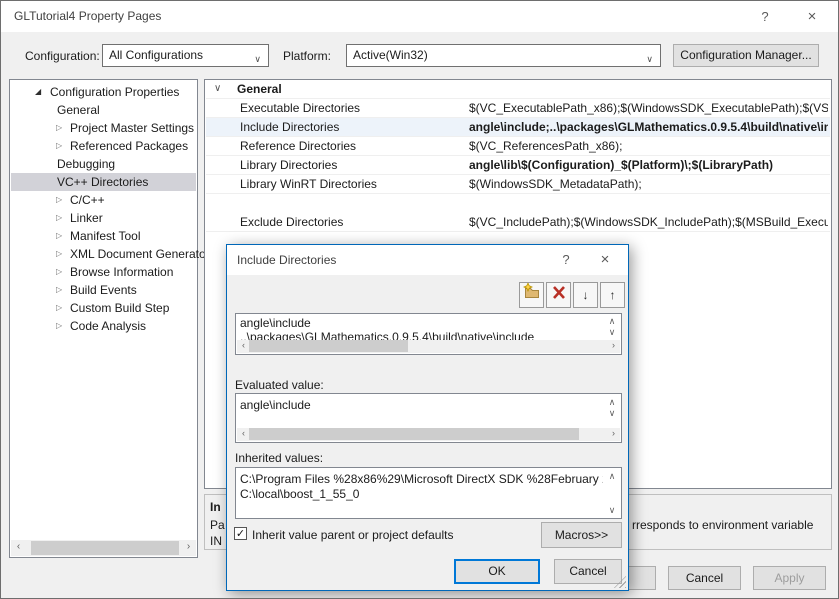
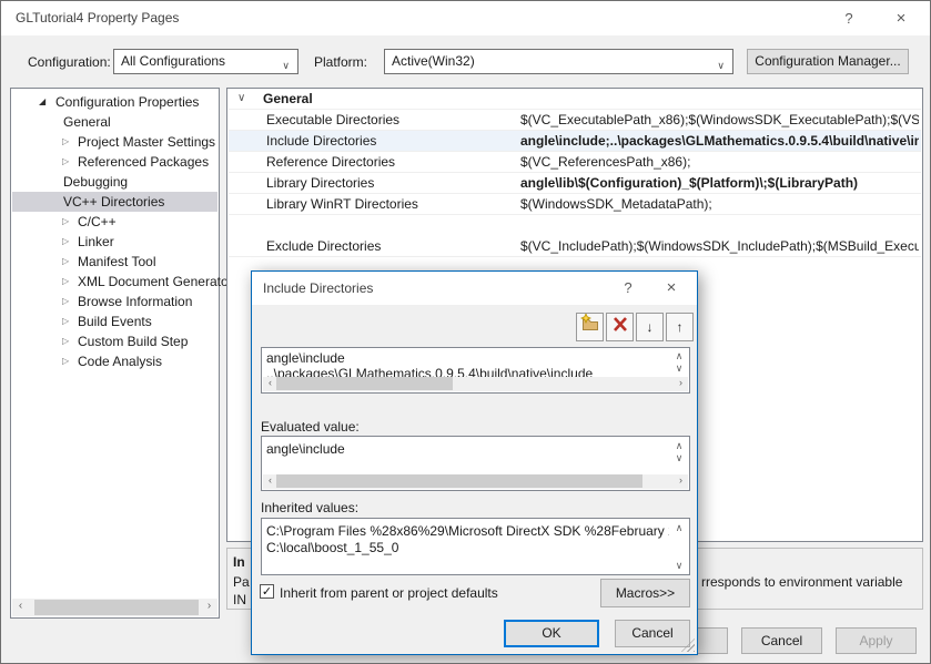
  GLTutorial4 Property Pages
  ?
  ×
  Configuration:
  All Configurations
  ∨
  Platform:
  Active(Win32)
  ∨
  Configuration Manager...
  ◢
  Configuration Properties
  General
  ▷
  Project Master Settings
  ▷
  Referenced Packages
  Debugging
  VC++ Directories
  ▷
  C/C++
  ▷
  Linker
  ▷
  Manifest Tool
  ▷
  XML Document Generato
  ▷
  Browse Information
  ▷
  Build Events
  ▷
  Custom Build Step
  ▷
  Code Analysis
  ‹
  ›
  ∨
  General
  Executable Directories
  $(VC_ExecutablePath_x86);$(WindowsSDK_ExecutablePath);$(VS
  Include Directories
  angle\include;..\packages\GLMathematics.0.9.5.4\build\native\in
  Reference Directories
  $(VC_ReferencesPath_x86);
  Library Directories
  angle\lib\$(Configuration)_$(Platform)\;$(LibraryPath)
  Library WinRT Directories
  $(WindowsSDK_MetadataPath);
  Exclude Directories
  $(VC_IncludePath);$(WindowsSDK_IncludePath);$(MSBuild_Execu
  In
  Pa
  IN
  rresponds to environment variable
  Cancel
  Apply
  Include Directories
  ?
  ×
  ↓
  ↑
  angle\include
  ..\packages\GLMathematics.0.9.5.4\build\native\include
  ∧
  ∨
  ‹
  ›
  Evaluated value:
  angle\include
  ∧
  ∨
  ‹
  ›
  Inherited values:
  C:\Program Files %28x86%29\Microsoft DirectX SDK %28February
  C:\local\boost_1_55_0
  ∧
  ∨
  ✓
- Inherit value parent or project defaults
+ Inherit from parent or project defaults
  Macros>>
  OK
  Cancel
